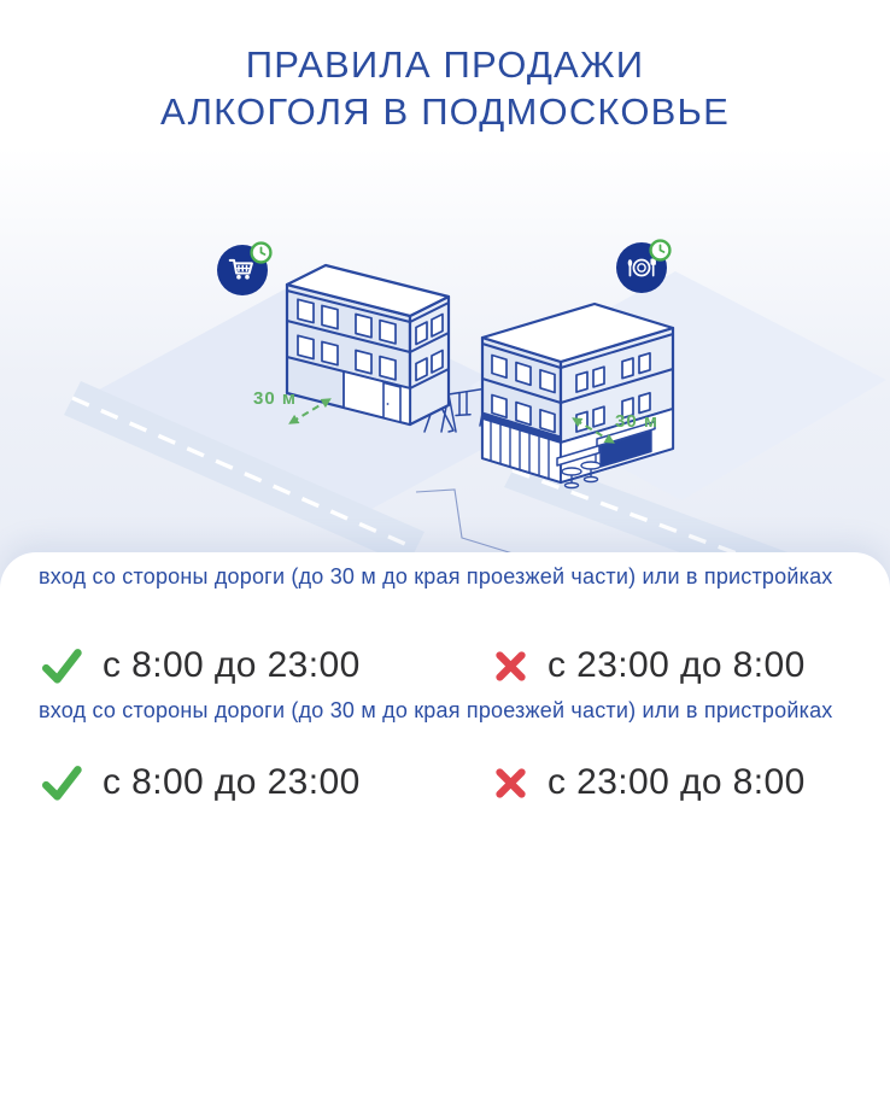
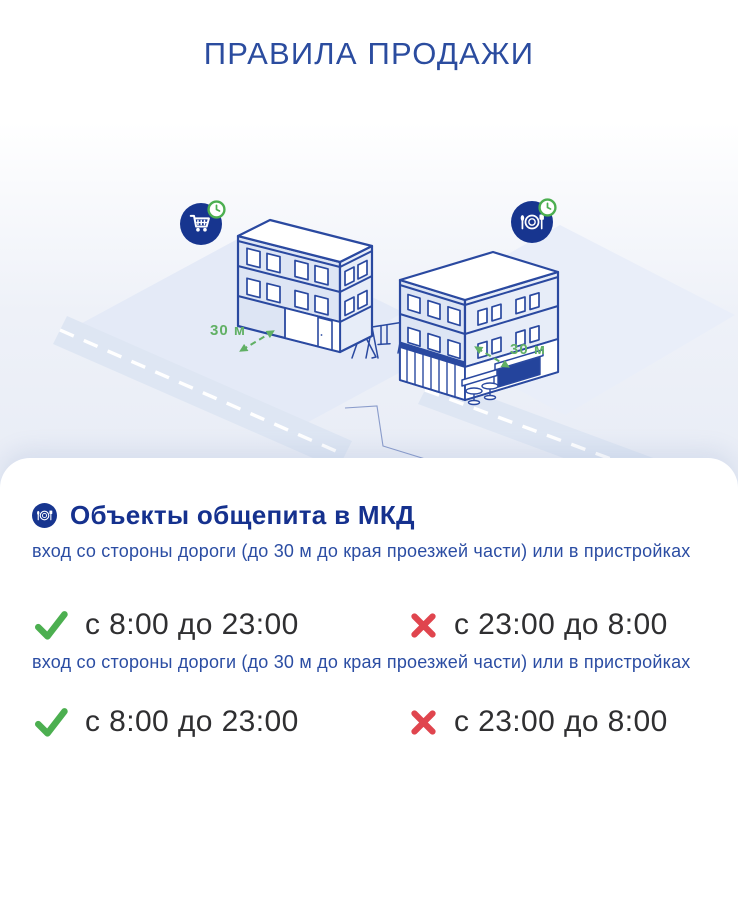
  ПРАВИЛА ПРОДАЖИ
- АЛКОГОЛЯ В ПОДМОСКОВЬЕ
  30 м
  30 м
+ Объекты общепита в МКД
  вход со стороны дороги (до 30 м до края проезжей части) или в пристройках
  с 8:00 до 23:00
  с 23:00 до 8:00
  вход со стороны дороги (до 30 м до края проезжей части) или в пристройках
  с 8:00 до 23:00
  с 23:00 до 8:00
